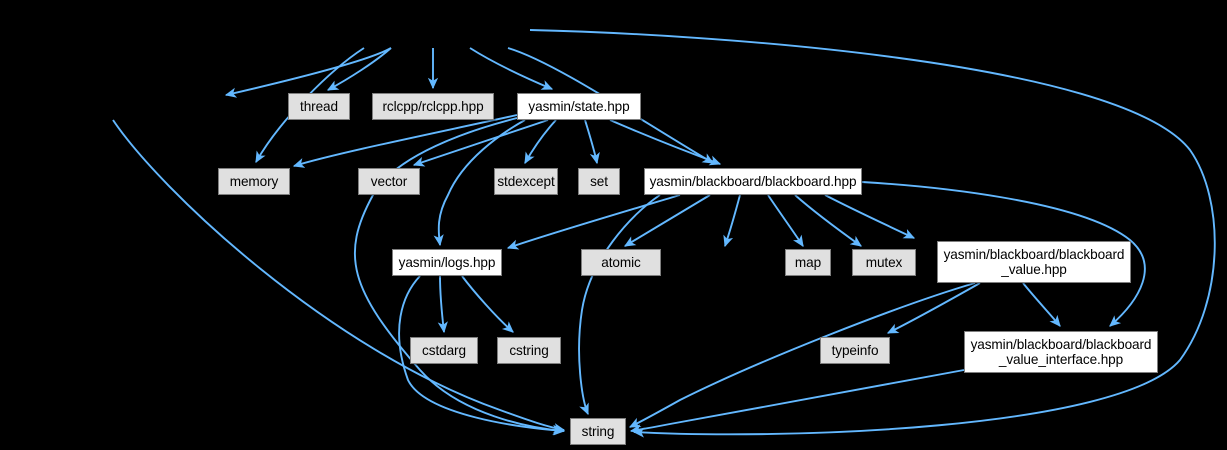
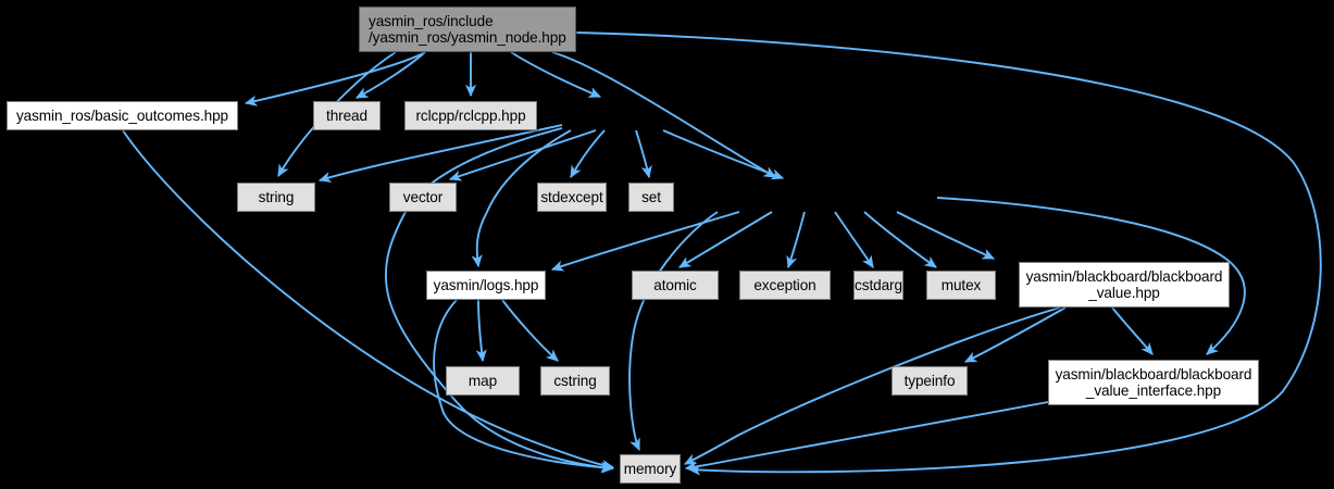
+ yasmin_ros/include
+ /yasmin_ros/yasmin_node.hpp
+ yasmin_ros/basic_outcomes.hpp
  thread
  rclcpp/rclcpp.hpp
- yasmin/state.hpp
- memory
+ string
  vector
  stdexcept
  set
- yasmin/blackboard/blackboard.hpp
  yasmin/logs.hpp
  atomic
+ exception
- map
+ cstdarg
  mutex
  yasmin/blackboard/blackboard
  _value.hpp
- cstdarg
+ map
  cstring
  typeinfo
  yasmin/blackboard/blackboard
  _value_interface.hpp
- string
+ memory
